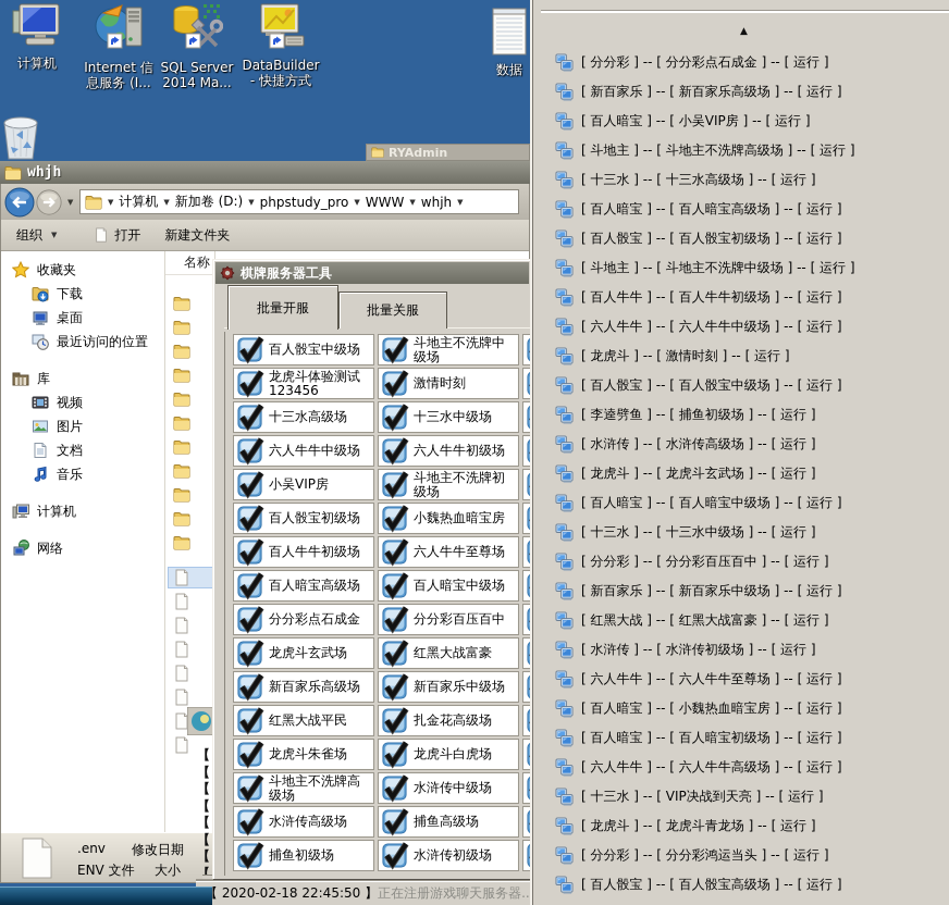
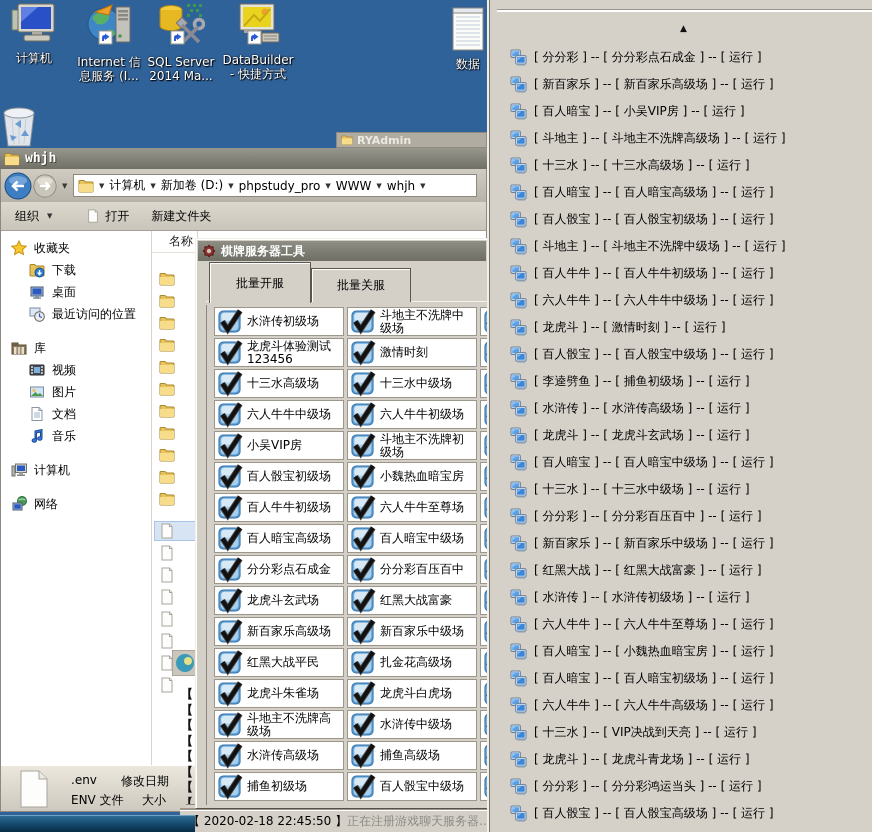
  计算机
  Internet 信
  息服务 (I...
  SQL Server
  2014 Ma...
  DataBuilder
  - 快捷方式
  数据
  RYAdmin
  whjh
  ▼
  ▼
  计算机
  ▼
  新加卷 (D:)
  ▼
  phpstudy_pro
  ▼
  WWW
  ▼
  whjh
  ▼
  组织
  ▼
  打开
  新建文件夹
  收藏夹
  下载
  桌面
  最近访问的位置
  库
  视频
  图片
  文档
  音乐
  计算机
  网络
  名称
  .env
  修改日期
  ENV 文件
  大小
  【
  【
  【
  【
  【
  【
  【
  【
  2020-02-18 22:45:50 】
  正在注册游戏聊天服务器..
  棋牌服务器工具
  批量开服
  批量关服
- 百人骰宝中级场
+ 水浒传初级场
  斗地主不洗牌中级场
  龙虎斗体验测试123456
  激情时刻
  十三水高级场
  十三水中级场
  六人牛牛中级场
  六人牛牛初级场
  小吴VIP房
  斗地主不洗牌初级场
  百人骰宝初级场
  小魏热血暗宝房
  百人牛牛初级场
  六人牛牛至尊场
  百人暗宝高级场
  百人暗宝中级场
  分分彩点石成金
  分分彩百压百中
  龙虎斗玄武场
  红黑大战富豪
  新百家乐高级场
  新百家乐中级场
  红黑大战平民
  扎金花高级场
  龙虎斗朱雀场
  龙虎斗白虎场
  斗地主不洗牌高级场
  水浒传中级场
  水浒传高级场
  捕鱼高级场
  捕鱼初级场
- 水浒传初级场
+ 百人骰宝中级场
  ▲
  [ 分分彩 ] -- [ 分分彩点石成金 ] -- [ 运行 ]
  [ 新百家乐 ] -- [ 新百家乐高级场 ] -- [ 运行 ]
  [ 百人暗宝 ] -- [ 小吴VIP房 ] -- [ 运行 ]
  [ 斗地主 ] -- [ 斗地主不洗牌高级场 ] -- [ 运行 ]
  [ 十三水 ] -- [ 十三水高级场 ] -- [ 运行 ]
  [ 百人暗宝 ] -- [ 百人暗宝高级场 ] -- [ 运行 ]
  [ 百人骰宝 ] -- [ 百人骰宝初级场 ] -- [ 运行 ]
  [ 斗地主 ] -- [ 斗地主不洗牌中级场 ] -- [ 运行 ]
  [ 百人牛牛 ] -- [ 百人牛牛初级场 ] -- [ 运行 ]
  [ 六人牛牛 ] -- [ 六人牛牛中级场 ] -- [ 运行 ]
  [ 龙虎斗 ] -- [ 激情时刻 ] -- [ 运行 ]
  [ 百人骰宝 ] -- [ 百人骰宝中级场 ] -- [ 运行 ]
  [ 李逵劈鱼 ] -- [ 捕鱼初级场 ] -- [ 运行 ]
  [ 水浒传 ] -- [ 水浒传高级场 ] -- [ 运行 ]
  [ 龙虎斗 ] -- [ 龙虎斗玄武场 ] -- [ 运行 ]
  [ 百人暗宝 ] -- [ 百人暗宝中级场 ] -- [ 运行 ]
  [ 十三水 ] -- [ 十三水中级场 ] -- [ 运行 ]
  [ 分分彩 ] -- [ 分分彩百压百中 ] -- [ 运行 ]
  [ 新百家乐 ] -- [ 新百家乐中级场 ] -- [ 运行 ]
  [ 红黑大战 ] -- [ 红黑大战富豪 ] -- [ 运行 ]
  [ 水浒传 ] -- [ 水浒传初级场 ] -- [ 运行 ]
  [ 六人牛牛 ] -- [ 六人牛牛至尊场 ] -- [ 运行 ]
  [ 百人暗宝 ] -- [ 小魏热血暗宝房 ] -- [ 运行 ]
  [ 百人暗宝 ] -- [ 百人暗宝初级场 ] -- [ 运行 ]
  [ 六人牛牛 ] -- [ 六人牛牛高级场 ] -- [ 运行 ]
  [ 十三水 ] -- [ VIP决战到天亮 ] -- [ 运行 ]
  [ 龙虎斗 ] -- [ 龙虎斗青龙场 ] -- [ 运行 ]
  [ 分分彩 ] -- [ 分分彩鸿运当头 ] -- [ 运行 ]
  [ 百人骰宝 ] -- [ 百人骰宝高级场 ] -- [ 运行 ]
